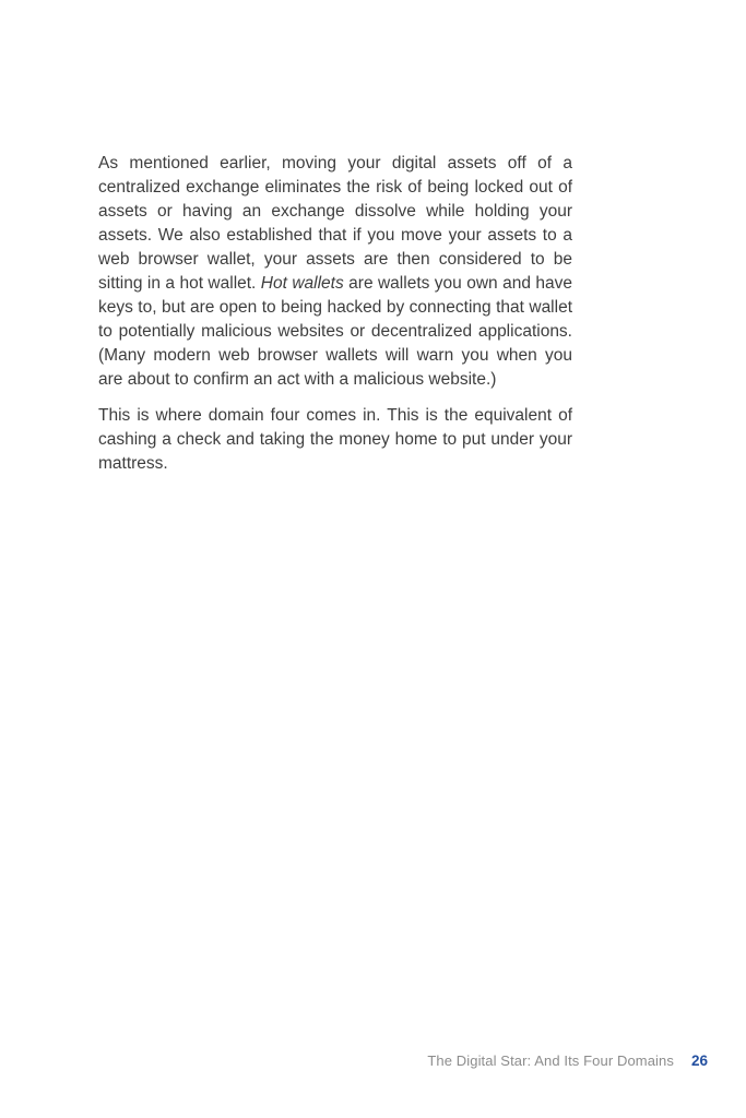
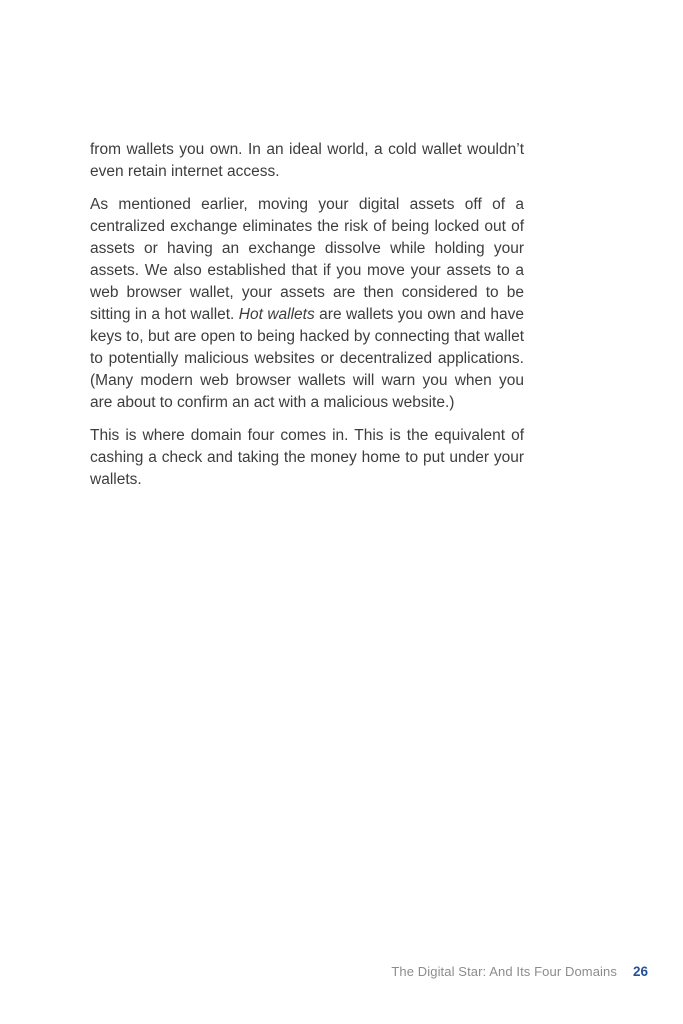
+ from wallets you own. In an ideal world, a cold wallet wouldn’t even retain internet access.
  As mentioned earlier, moving your digital assets off of a centralized exchange eliminates the risk of being locked out of assets or having an exchange dissolve while holding your assets. We also established that if you move your assets to a web browser wallet, your assets are then considered to be sitting in a hot wallet. Hot wallets are wallets you own and have keys to, but are open to being hacked by connecting that wallet to potentially malicious websites or decentralized applications. (Many modern web browser wallets will warn you when you are about to confirm an act with a malicious website.)
- This is where domain four comes in. This is the equivalent of cashing a check and taking the money home to put under your mattress.
+ This is where domain four comes in. This is the equivalent of cashing a check and taking the money home to put under your wallets.
  The Digital Star: And Its Four Domains
  26
